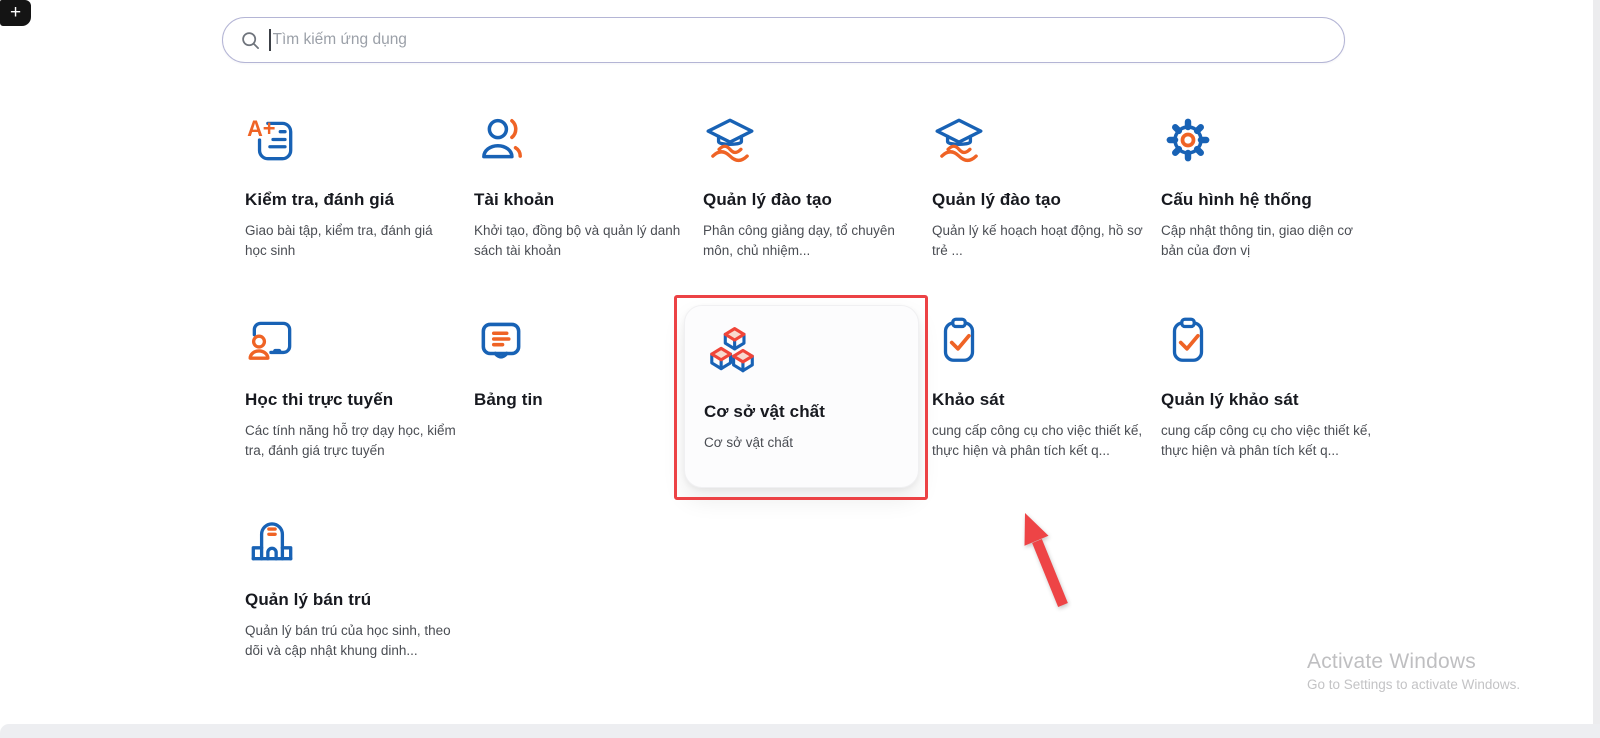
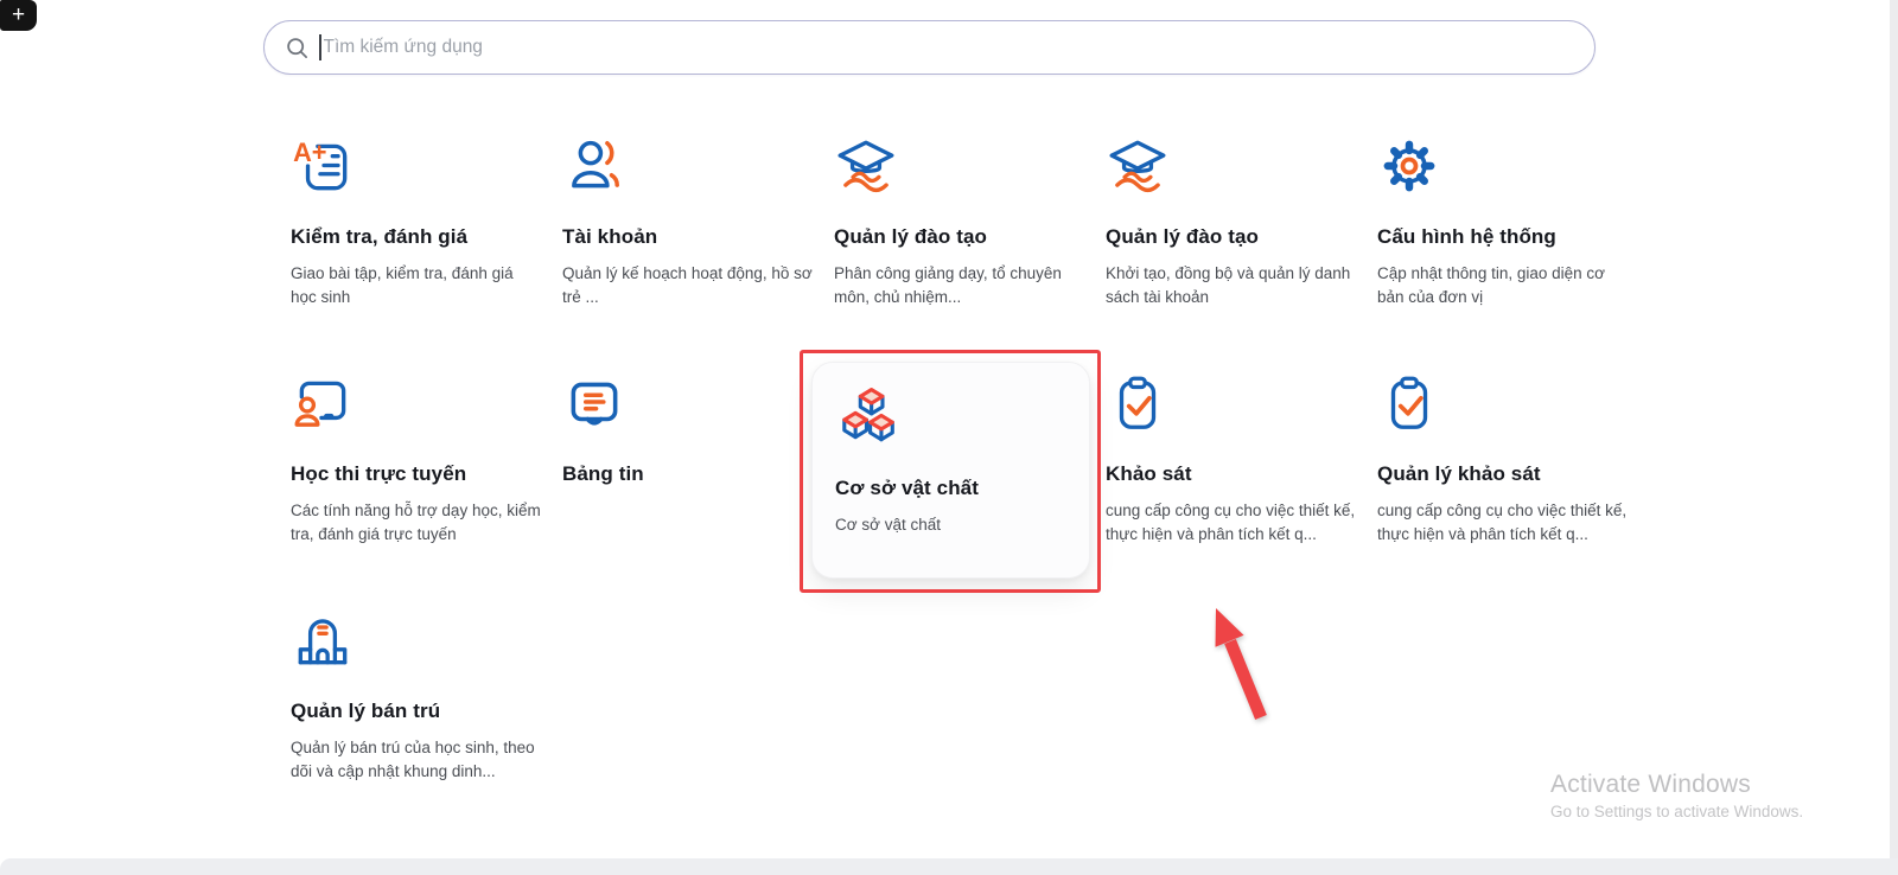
  +
  Tìm kiếm ứng dụng
  Kiểm tra, đánh giá
  Giao bài tập, kiểm tra, đánh giá học sinh
  Tài khoản
- Khởi tạo, đồng bộ và quản lý danh sách tài khoản
+ Quản lý kế hoạch hoạt động, hồ sơ trẻ ...
  Quản lý đào tạo
  Phân công giảng dạy, tổ chuyên môn, chủ nhiệm...
  Quản lý đào tạo
- Quản lý kế hoạch hoạt động, hồ sơ trẻ ...
+ Khởi tạo, đồng bộ và quản lý danh sách tài khoản
  Cấu hình hệ thống
  Cập nhật thông tin, giao diện cơ bản của đơn vị
  Học thi trực tuyến
  Các tính năng hỗ trợ dạy học, kiểm tra, đánh giá trực tuyến
  Bảng tin
  Cơ sở vật chất
  Cơ sở vật chất
  Khảo sát
  cung cấp công cụ cho việc thiết kế, thực hiện và phân tích kết q...
  Quản lý khảo sát
  cung cấp công cụ cho việc thiết kế, thực hiện và phân tích kết q...
  Quản lý bán trú
  Quản lý bán trú của học sinh, theo dõi và cập nhật khung dinh...
  Activate Windows
  Go to Settings to activate Windows.
